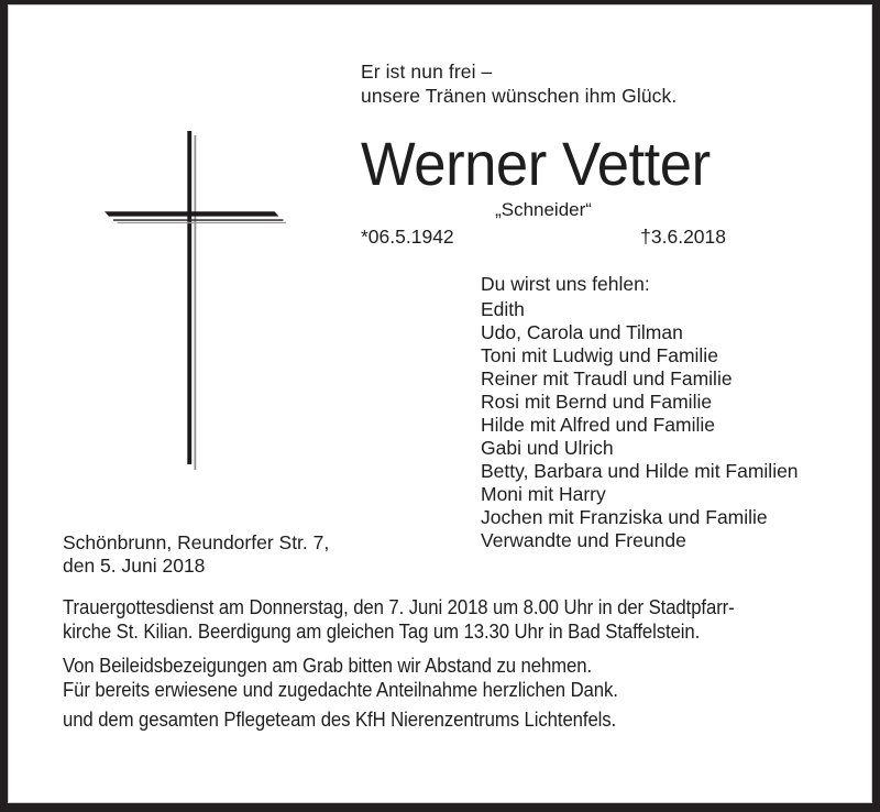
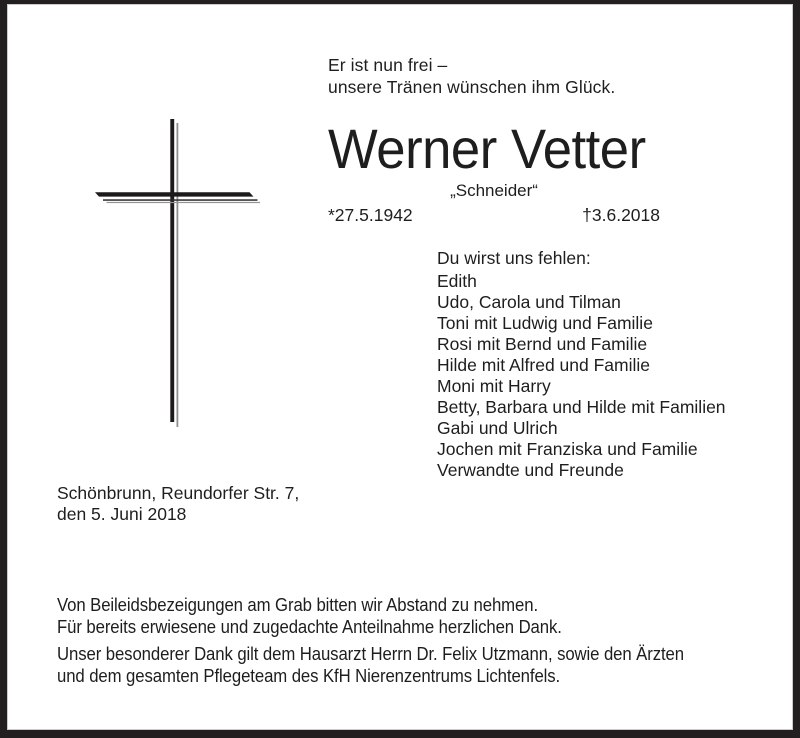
  Er ist nun frei –
  unsere Tränen wünschen ihm Glück.
  Werner Vetter
  „Schneider“
- *06.5.1942
+ *27.5.1942
  †3.6.2018
  Du wirst uns fehlen:
  Edith
  Udo, Carola und Tilman
  Toni mit Ludwig und Familie
- Reiner mit Traudl und Familie
  Rosi mit Bernd und Familie
  Hilde mit Alfred und Familie
- Gabi und Ulrich
+ Moni mit Harry
  Betty, Barbara und Hilde mit Familien
- Moni mit Harry
+ Gabi und Ulrich
  Jochen mit Franziska und Familie
  Verwandte und Freunde
  Schönbrunn, Reundorfer Str. 7,
  den 5. Juni 2018
- Trauergottesdienst am Donnerstag, den 7. Juni 2018 um 8.00 Uhr in der Stadtpfarr-
- kirche St. Kilian. Beerdigung am gleichen Tag um 13.30 Uhr in Bad Staffelstein.
  Von Beileidsbezeigungen am Grab bitten wir Abstand zu nehmen.
  Für bereits erwiesene und zugedachte Anteilnahme herzlichen Dank.
+ Unser besonderer Dank gilt dem Hausarzt Herrn Dr. Felix Utzmann, sowie den Ärzten
  und dem gesamten Pflegeteam des KfH Nierenzentrums Lichtenfels.
